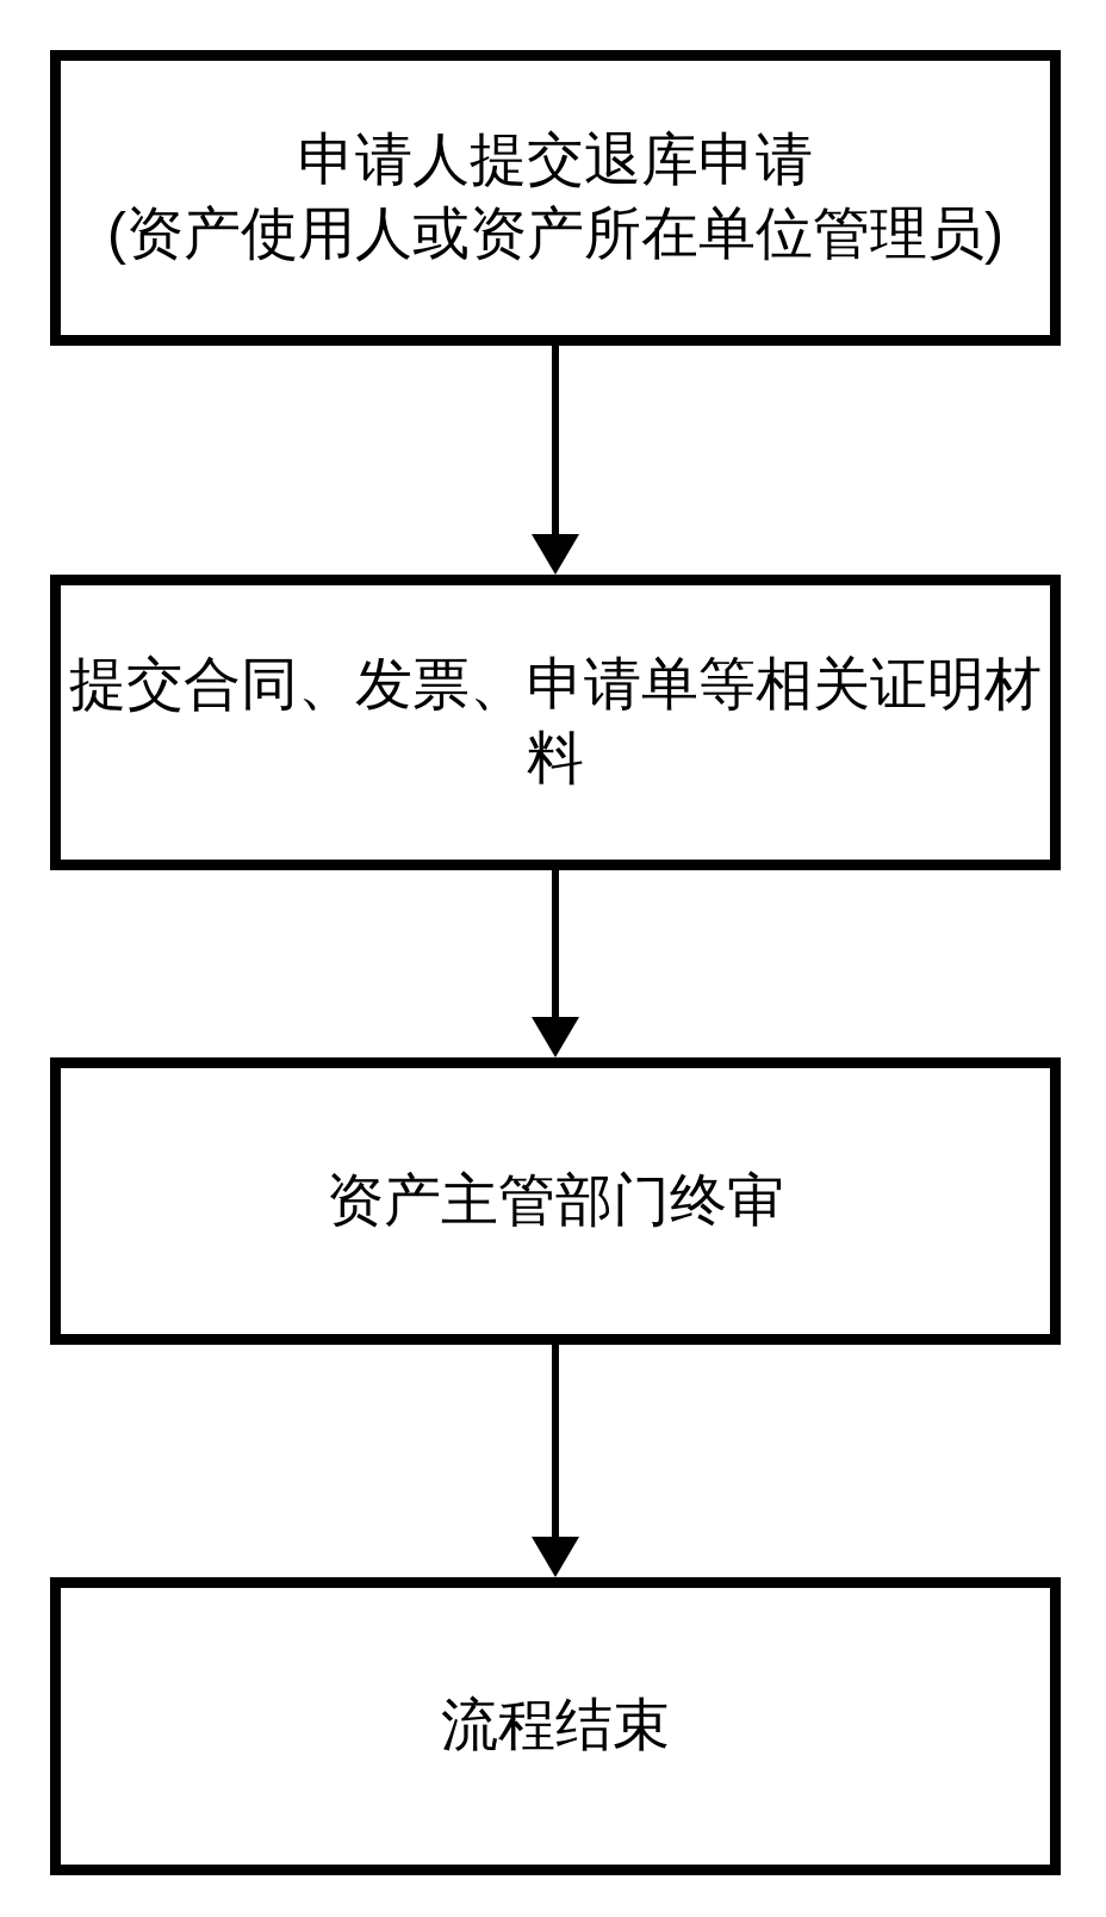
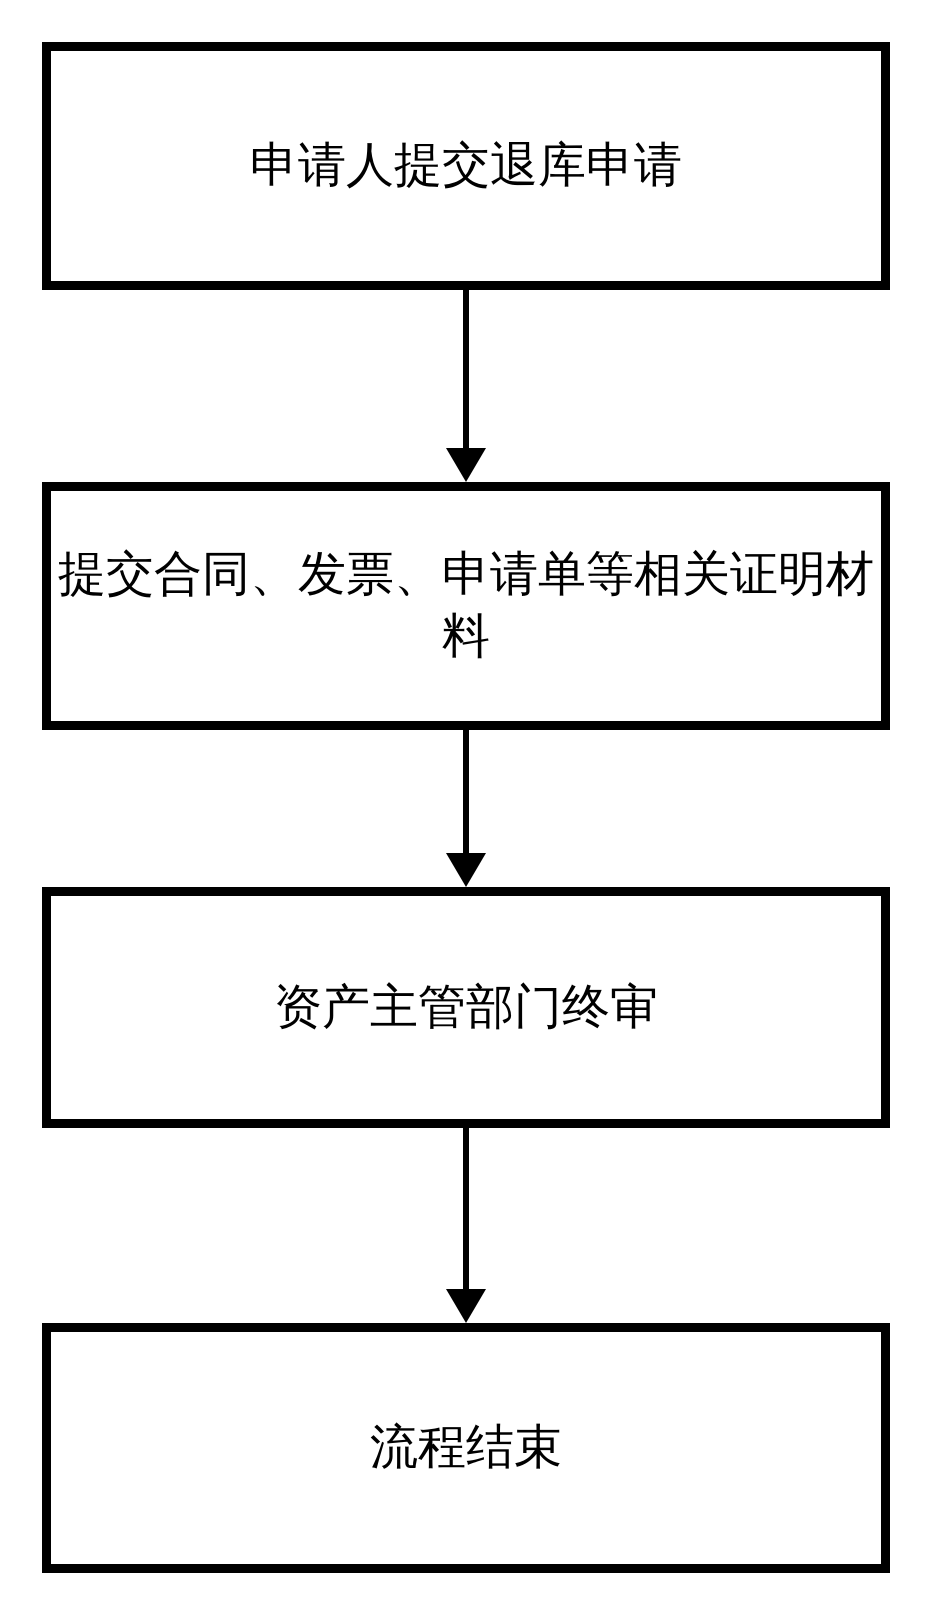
  申请人提交退库申请
- (资产使用人或资产所在单位管理员)
  提交合同、发票、申请单等相关证明材
  料
  资产主管部门终审
  流程结束
